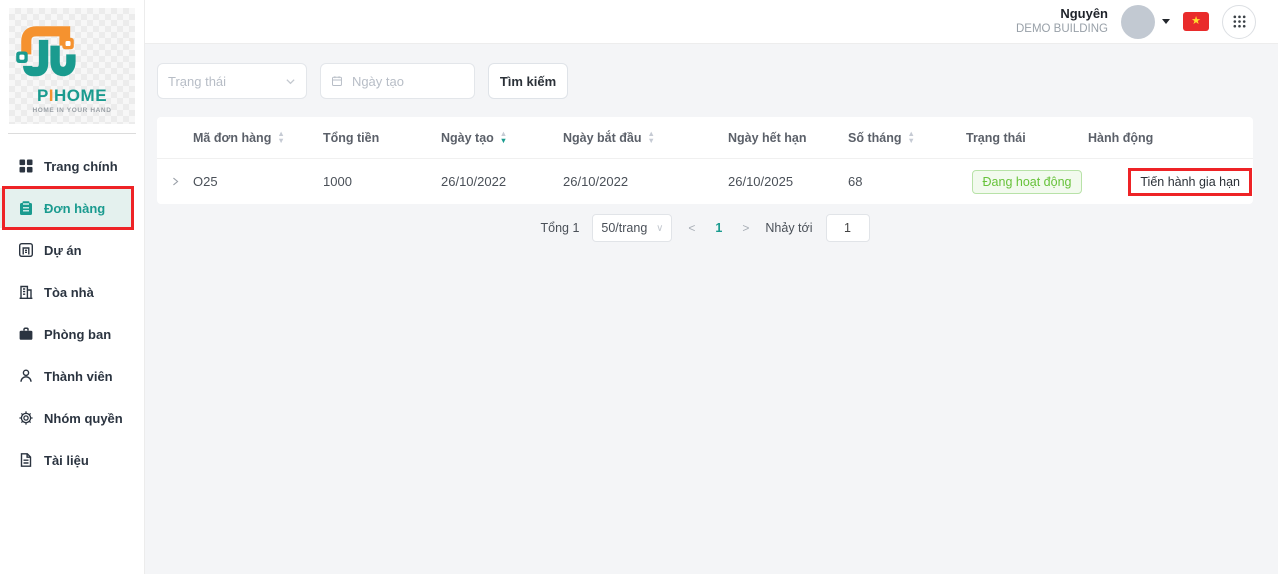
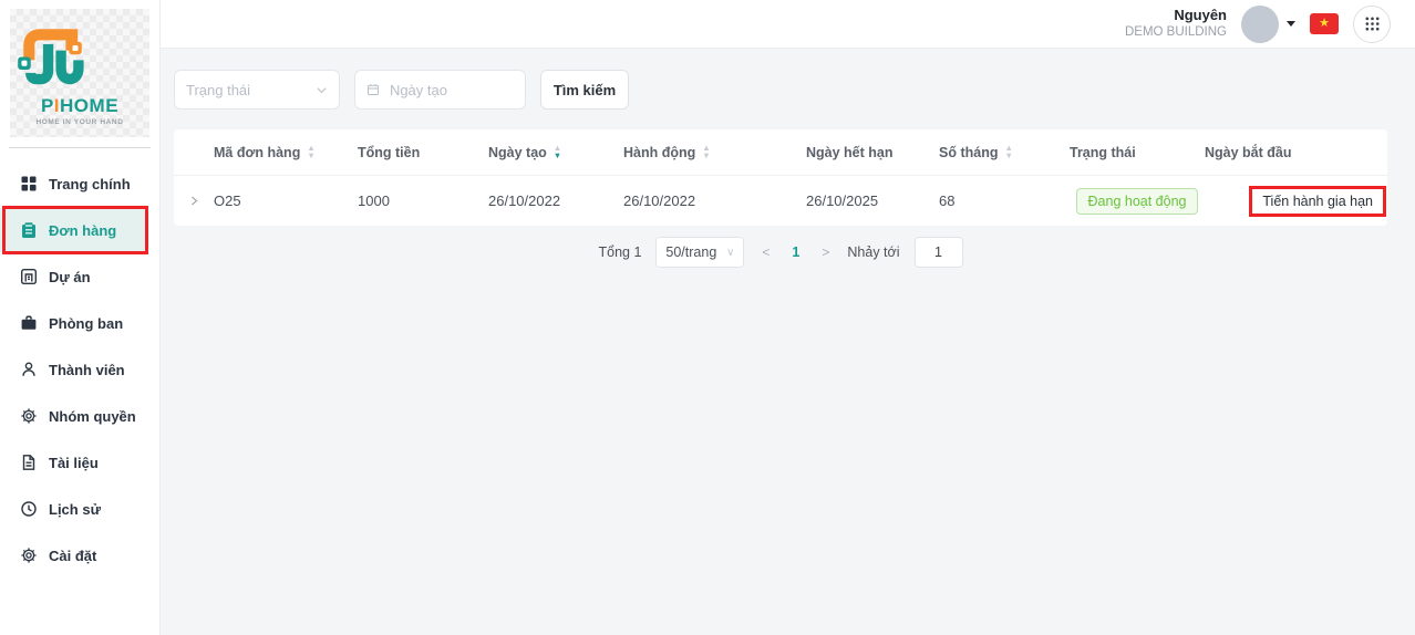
  PIHOME
  Trang chính
  Đơn hàng
  Dự án
- Tòa nhà
  Phòng ban
  Thành viên
  Nhóm quyền
  Tài liệu
+ Lịch sử
+ Cài đặt
  Nguyên
  DEMO BUILDING
  ★
  Trạng thái
  Ngày tạo
  Tìm kiếm
  Mã đơn hàng
  Tổng tiền
  Ngày tạo
- Ngày bắt đầu
+ Hành động
  Ngày hết hạn
  Số tháng
  Trạng thái
- Hành động
+ Ngày bắt đầu
  O25
  1000
  26/10/2022
  26/10/2022
  26/10/2025
  68
  Đang hoạt động
  Tiến hành gia hạn
  Tổng 1
  50/trang
  ∨
  <
  1
  >
  Nhảy tới
  1
